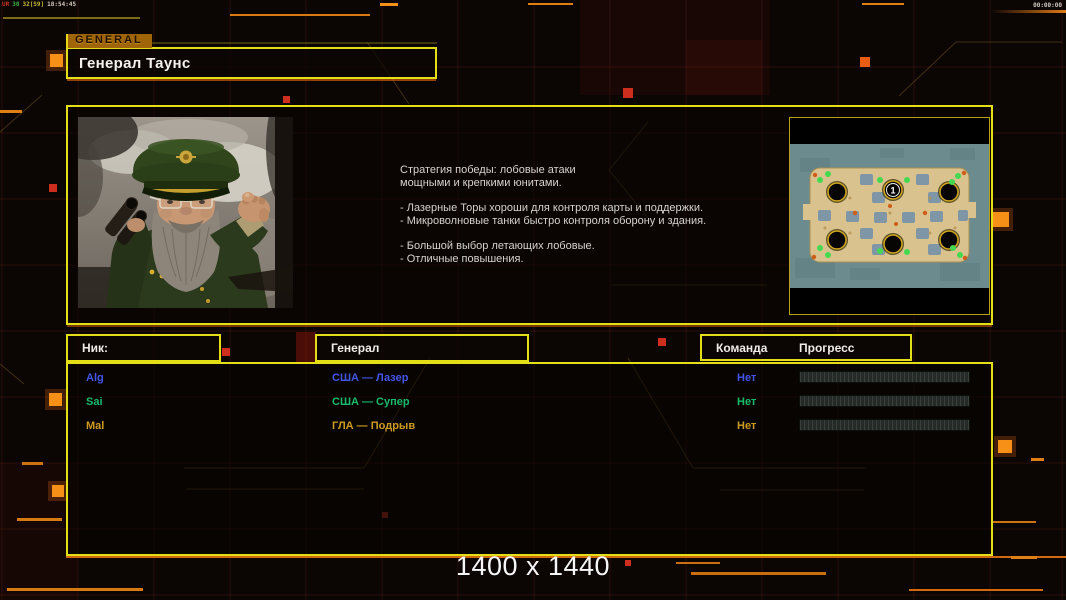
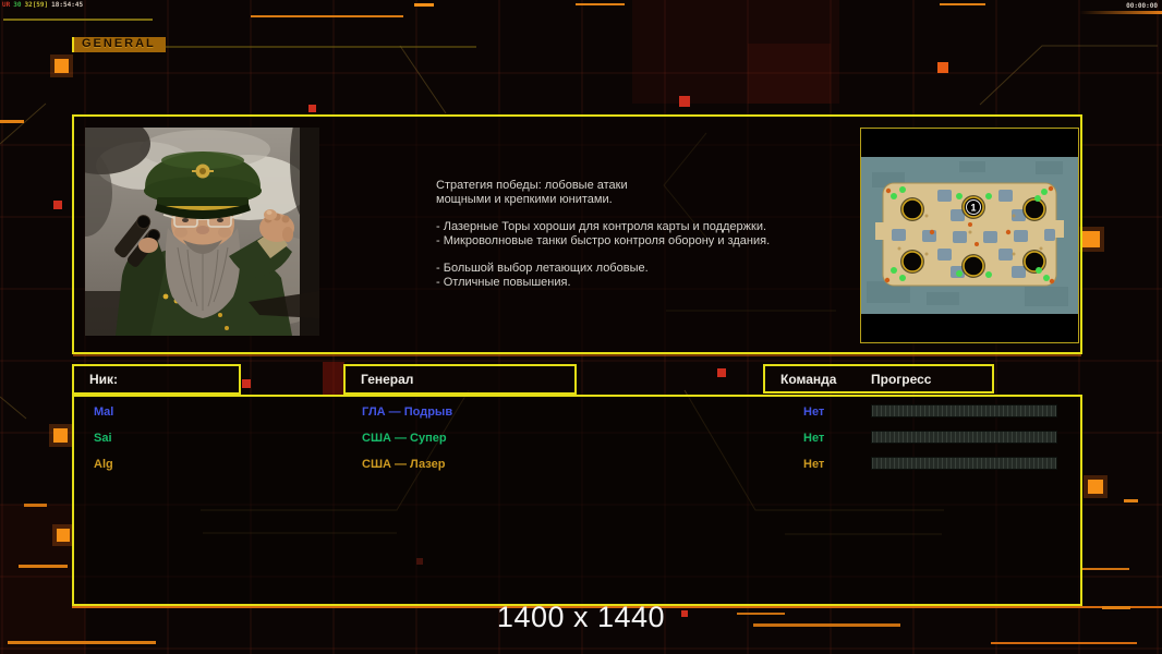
  GENERAL
- Генерал Таунс
  Стратегия победы: лобовые атаки
  мощными и крепкими юнитами.
  - Лазерные Торы хороши для контроля карты и поддержки.
  - Микроволновые танки быстро контроля оборону и здания.
  - Большой выбор летающих лобовые.
  - Отличные повышения.
  1
  Ник:
  Генерал
  Команда
  Прогресс
- Alg
+ Mal
- США — Лазер
+ ГЛА — Подрыв
  Нет
  Sai
  США — Супер
  Нет
- Mal
+ Alg
- ГЛА — Подрыв
+ США — Лазер
  Нет
  1400 x 1440
